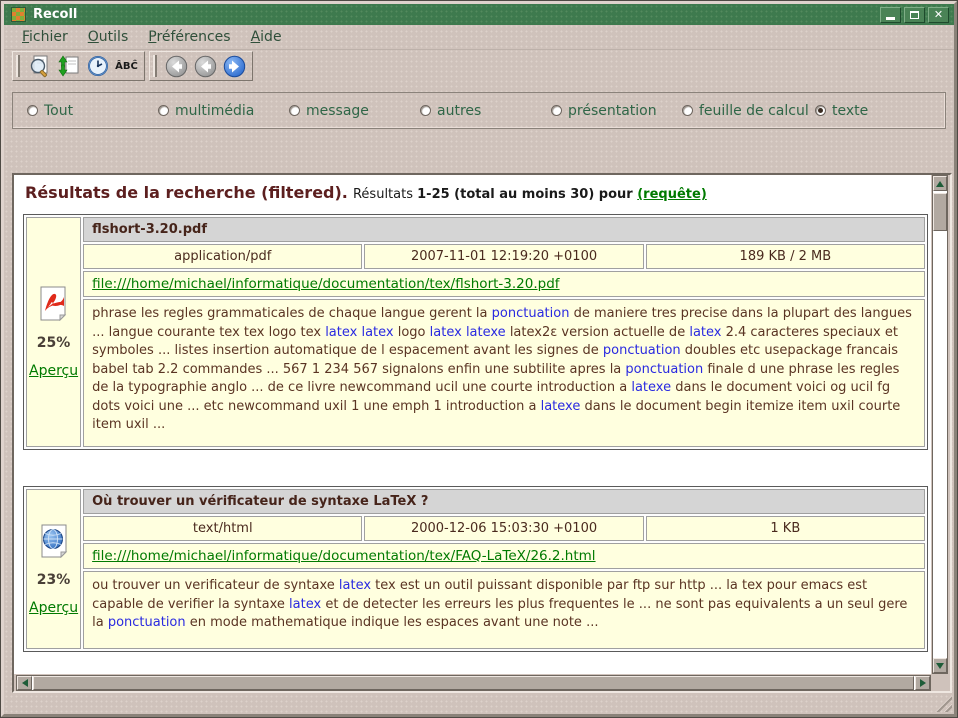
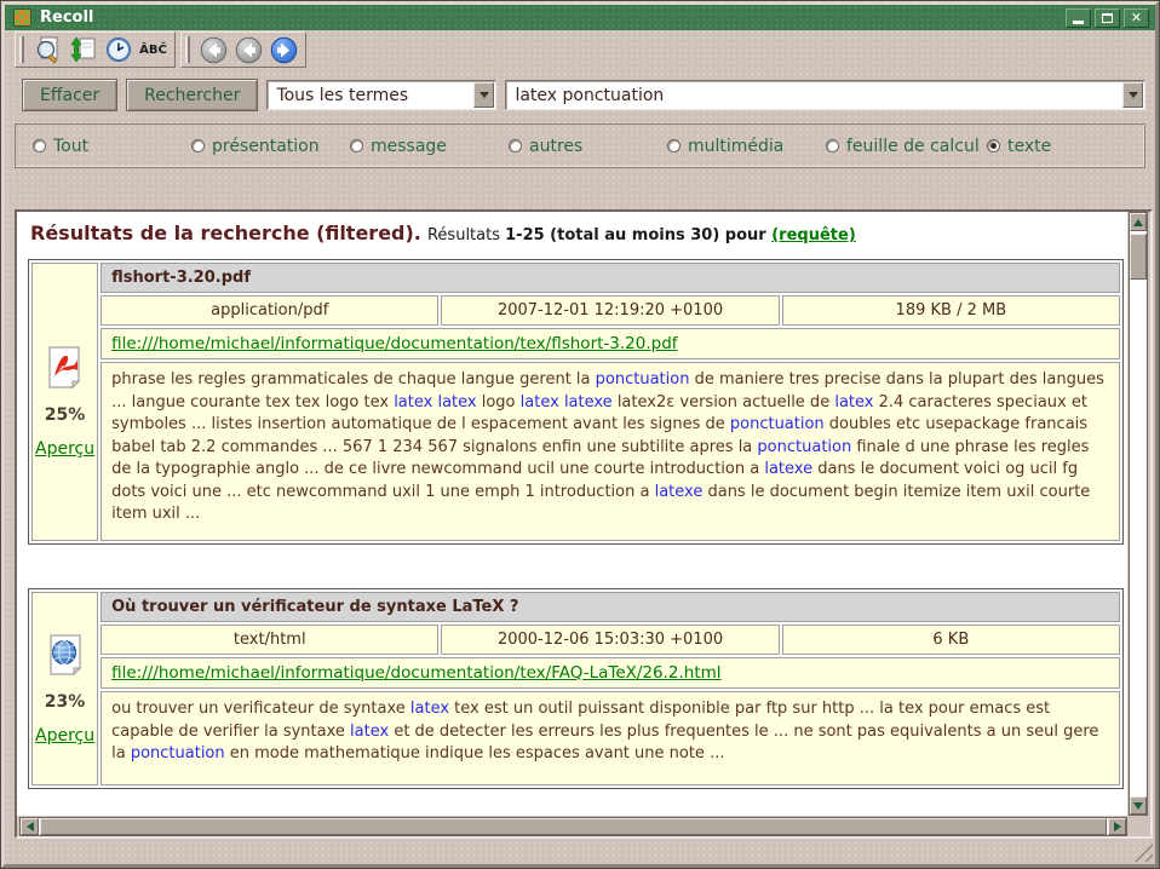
  Recoll
  ✕
- Fichier
- Outils
- Préférences
- Aide
  ÂBĈ
+ Effacer
+ Rechercher
+ Tous les termes
+ latex ponctuation
  Tout
- multimédia
+ présentation
  message
  autres
- présentation
+ multimédia
  feuille de calcul
  texte
  Résultats de la recherche (filtered). Résultats 1-25 (total au moins 30) pour (requête)
  25% Aperçu	flshort-3.20.pdf
- application/pdf	2007-11-01 12:19:20 +0100	189 KB / 2 MB
+ application/pdf	2007-12-01 12:19:20 +0100	189 KB / 2 MB
  file:///home/michael/informatique/documentation/tex/flshort-3.20.pdf
  phrase les regles grammaticales de chaque langue gerent la ponctuation de maniere tres precise dans la plupart des langues ... langue courante tex tex logo tex latex latex logo latex latexe latex2ε version actuelle de latex 2.4 caracteres speciaux et symboles ... listes insertion automatique de l espacement avant les signes de ponctuation doubles etc usepackage francais babel tab 2.2 commandes ... 567 1 234 567 signalons enfin une subtilite apres la ponctuation finale d une phrase les regles de la typographie anglo ... de ce livre newcommand ucil une courte introduction a latexe dans le document voici og ucil fg dots voici une ... etc newcommand uxil 1 une emph 1 introduction a latexe dans le document begin itemize item uxil courte item uxil ...
  23% Aperçu	Où trouver un vérificateur de syntaxe LaTeX ?
- text/html	2000-12-06 15:03:30 +0100	1 KB
+ text/html	2000-12-06 15:03:30 +0100	6 KB
  file:///home/michael/informatique/documentation/tex/FAQ-LaTeX/26.2.html
  ou trouver un verificateur de syntaxe latex tex est un outil puissant disponible par ftp sur http ... la tex pour emacs est capable de verifier la syntaxe latex et de detecter les erreurs les plus frequentes le ... ne sont pas equivalents a un seul gere la ponctuation en mode mathematique indique les espaces avant une note ...
